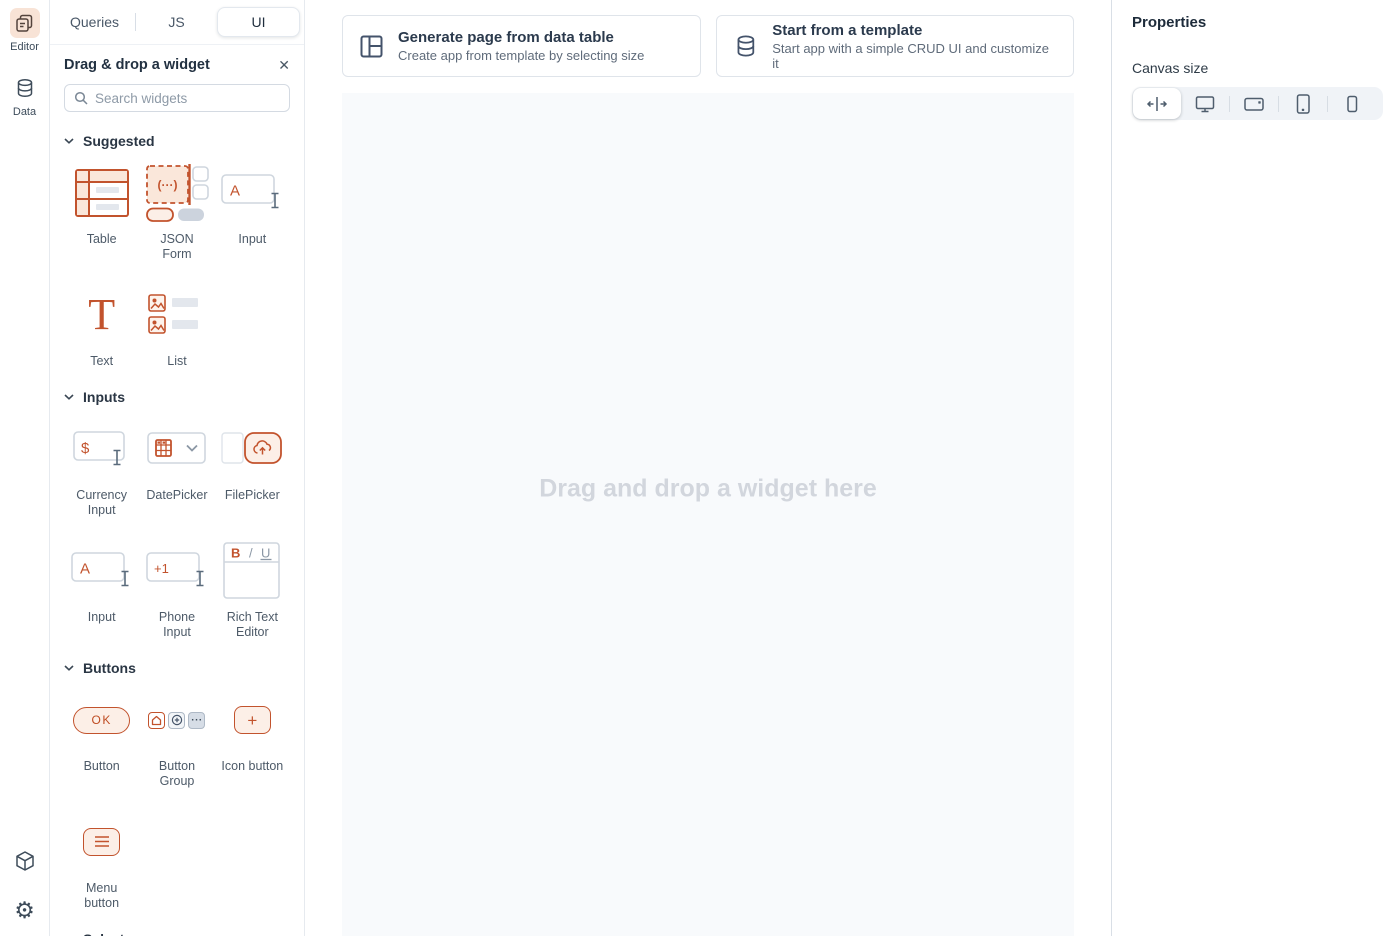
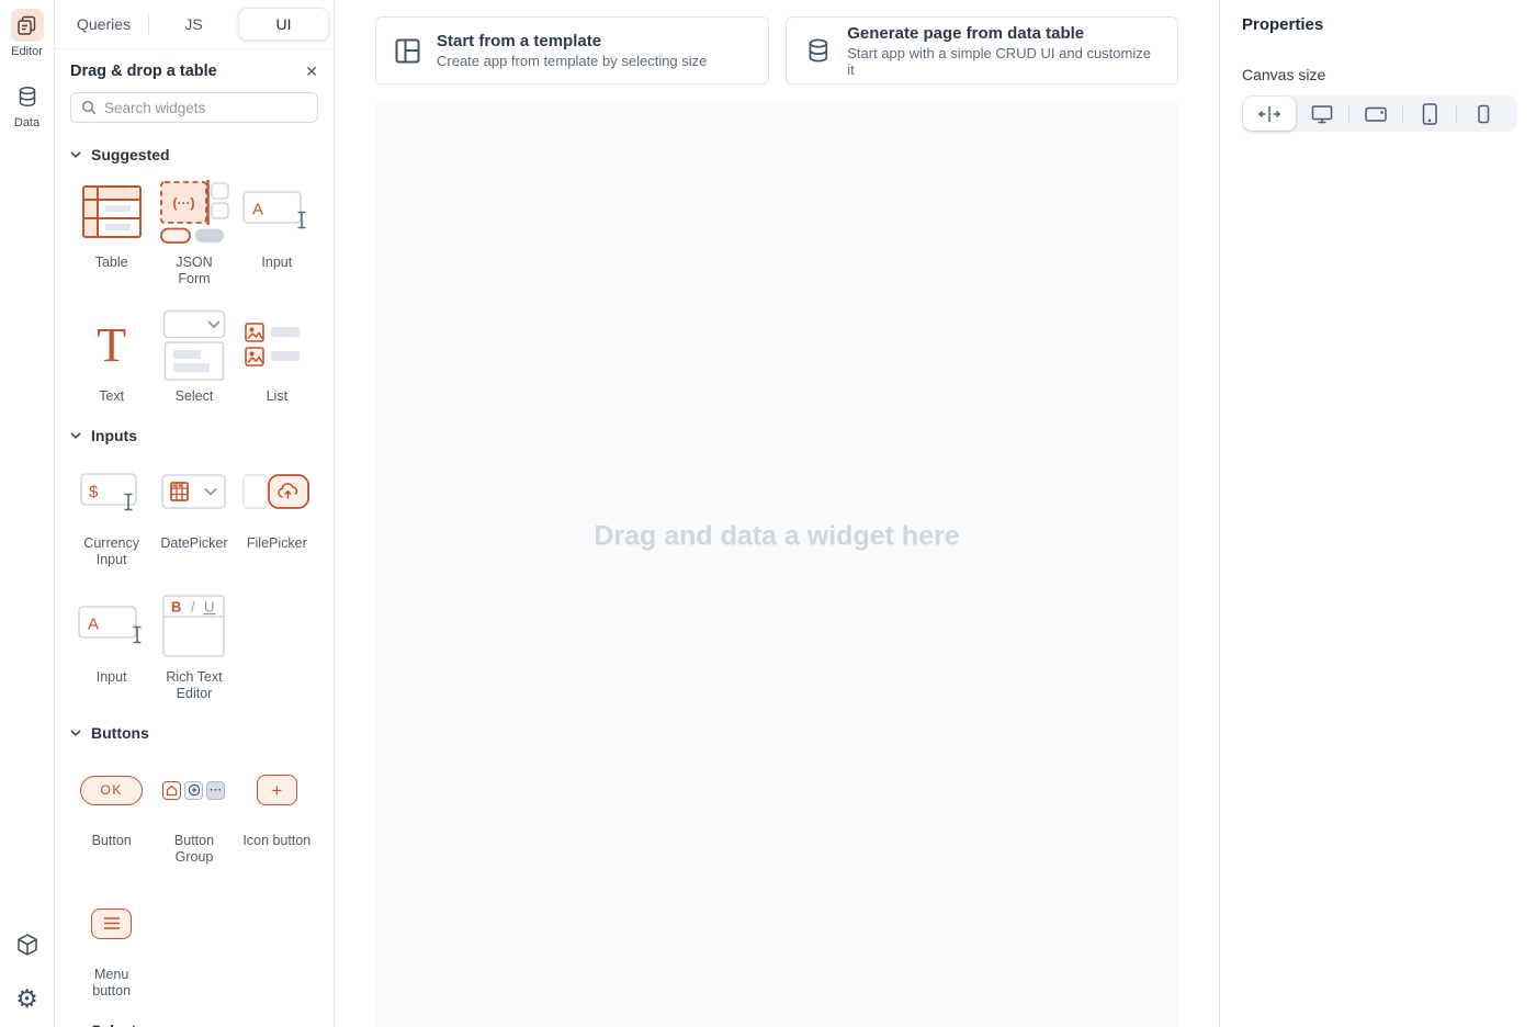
  Editor
  Data
  ⚙
  Queries
  JS
  UI
- Drag & drop a widget
+ Drag & drop a table
  ✕
  Search widgets
  Suggested
  Table
  (···)
  JSON Form
  A
  Input
  T
  Text
+ Select
  List
  Inputs
  $
  Currency Input
  DatePicker
  FilePicker
  A
  Input
- +1
- Phone Input
  B
  /
  U
  Rich Text Editor
  Buttons
  OK
  Button
  ···
  Button Group
  +
  Icon button
  Menu button
- Generate page from data table
+ Start from a template
  Create app from template by selecting size
- Start from a template
+ Generate page from data table
  Start app with a simple CRUD UI and customize it
- Drag and drop a widget here
+ Drag and data a widget here
  Properties
  Canvas size
